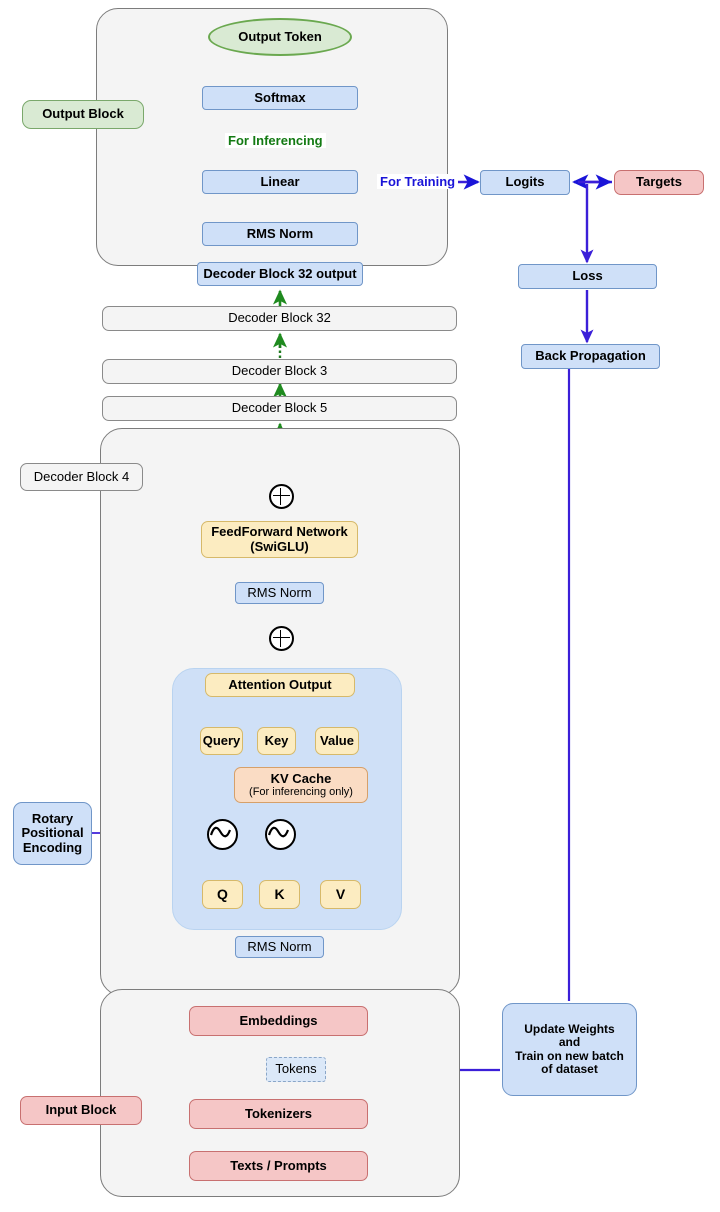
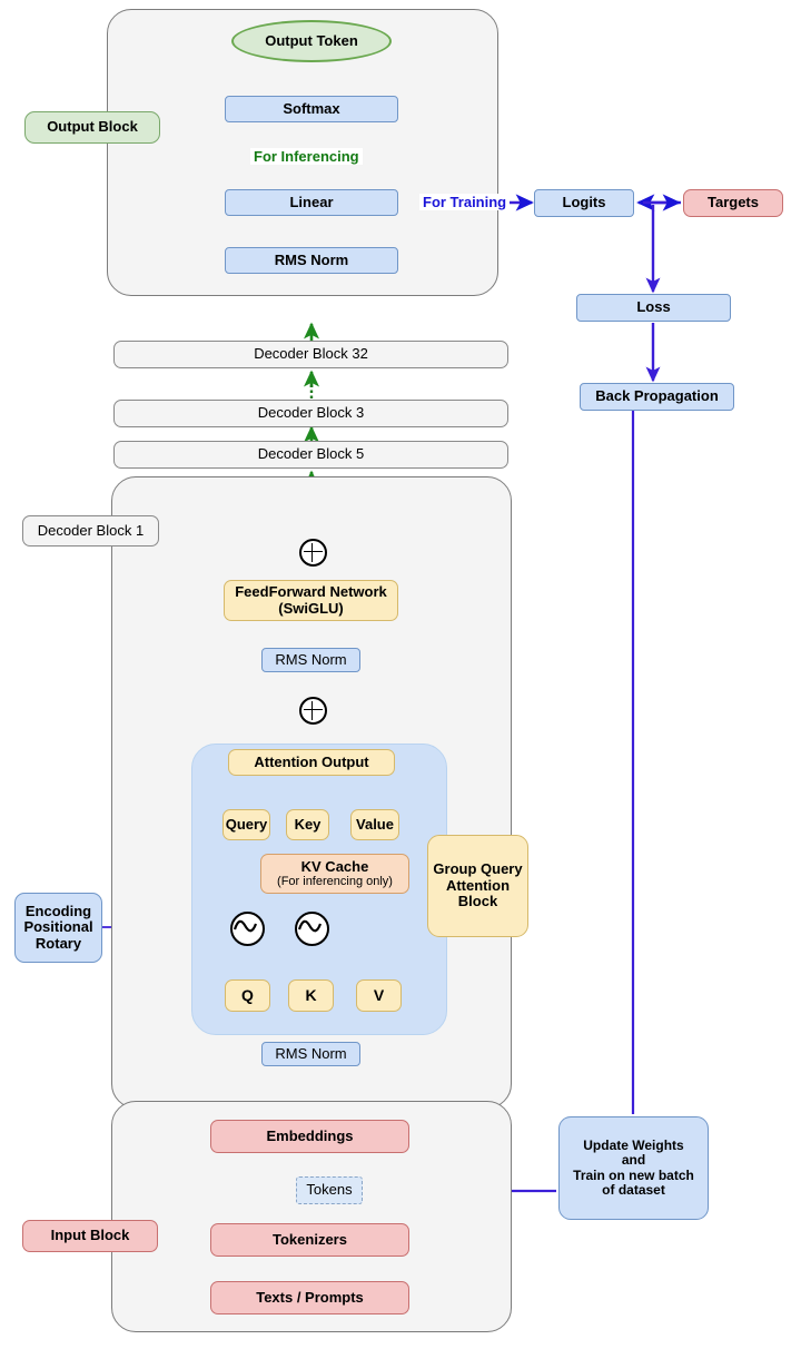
  Output Token
  Output Block
  Softmax
  For Inferencing
  Linear
  For Training
  RMS Norm
  Logits
  Targets
  Loss
  Back Propagation
  Update Weights
  and
  Train on new batch
  of dataset
- Decoder Block 32 output
  Decoder Block 32
  .
  .
  .
  Decoder Block 3
  Decoder Block 5
- Decoder Block 4
+ Decoder Block 1
  FeedForward Network
  (SwiGLU)
  RMS Norm
  Attention Output
  Query
  Key
  Value
  KV Cache
  (For inferencing only)
  Q
  K
  V
+ Group Query
+ Attention
+ Block
- Rotary
+ Encoding
  Positional
- Encoding
+ Rotary
  RMS Norm
  Input Block
  Embeddings
  Tokens
  Tokenizers
  Texts / Prompts
